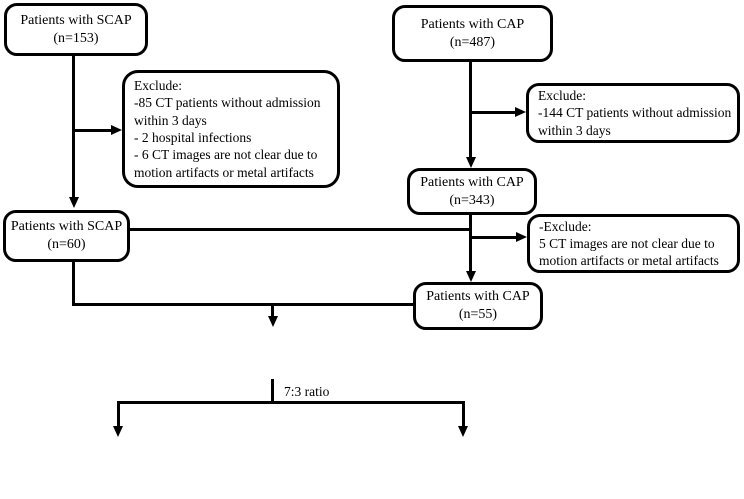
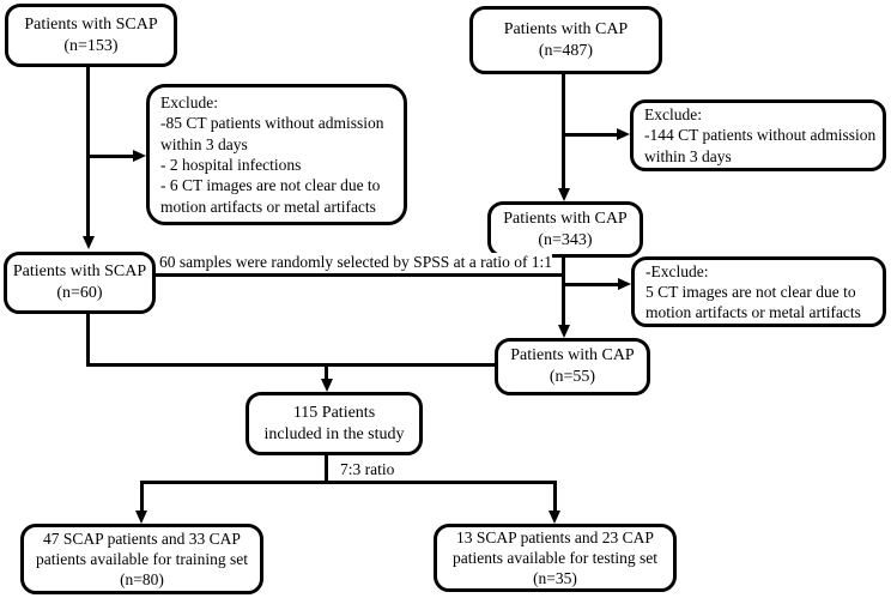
  Patients with SCAP
  (n=153)
  Patients with CAP
  (n=487)
  Exclude:
  -85 CT patients without admission
  within 3 days
  - 2 hospital infections
  - 6 CT images are not clear due to
  motion artifacts or metal artifacts
  Exclude:
  -144 CT patients without admission
  within 3 days
  Patients with CAP
  (n=343)
  Patients with SCAP
  (n=60)
  -Exclude:
  5 CT images are not clear due to
  motion artifacts or metal artifacts
  Patients with CAP
  (n=55)
+ 115 Patients
+ included in the study
+ 47 SCAP patients and 33 CAP
+ patients available for training set
+ (n=80)
+ 13 SCAP patients and 23 CAP
+ patients available for testing set
+ (n=35)
+ 60 samples were randomly selected by SPSS at a ratio of 1:1
  7:3 ratio
